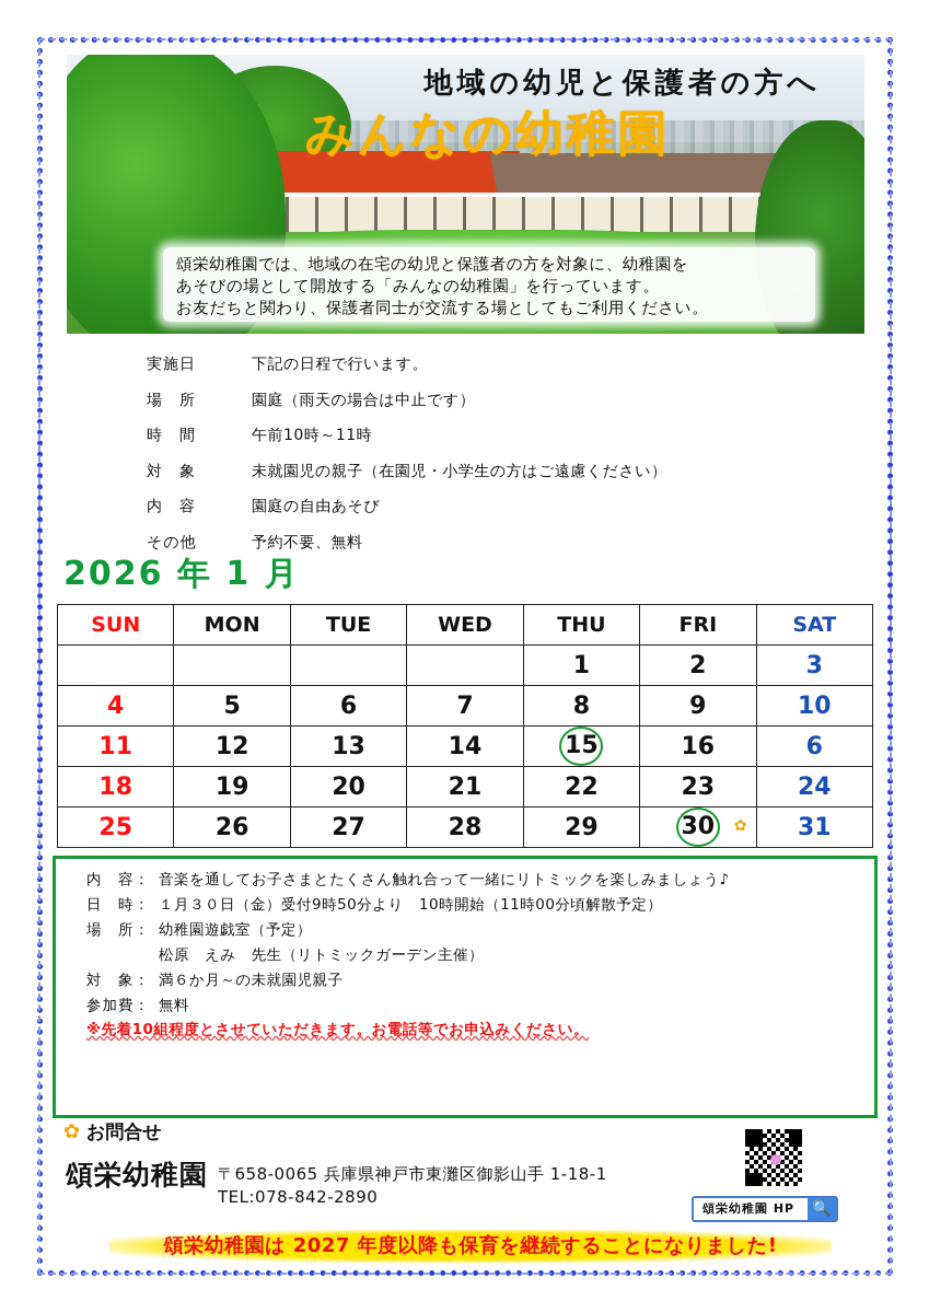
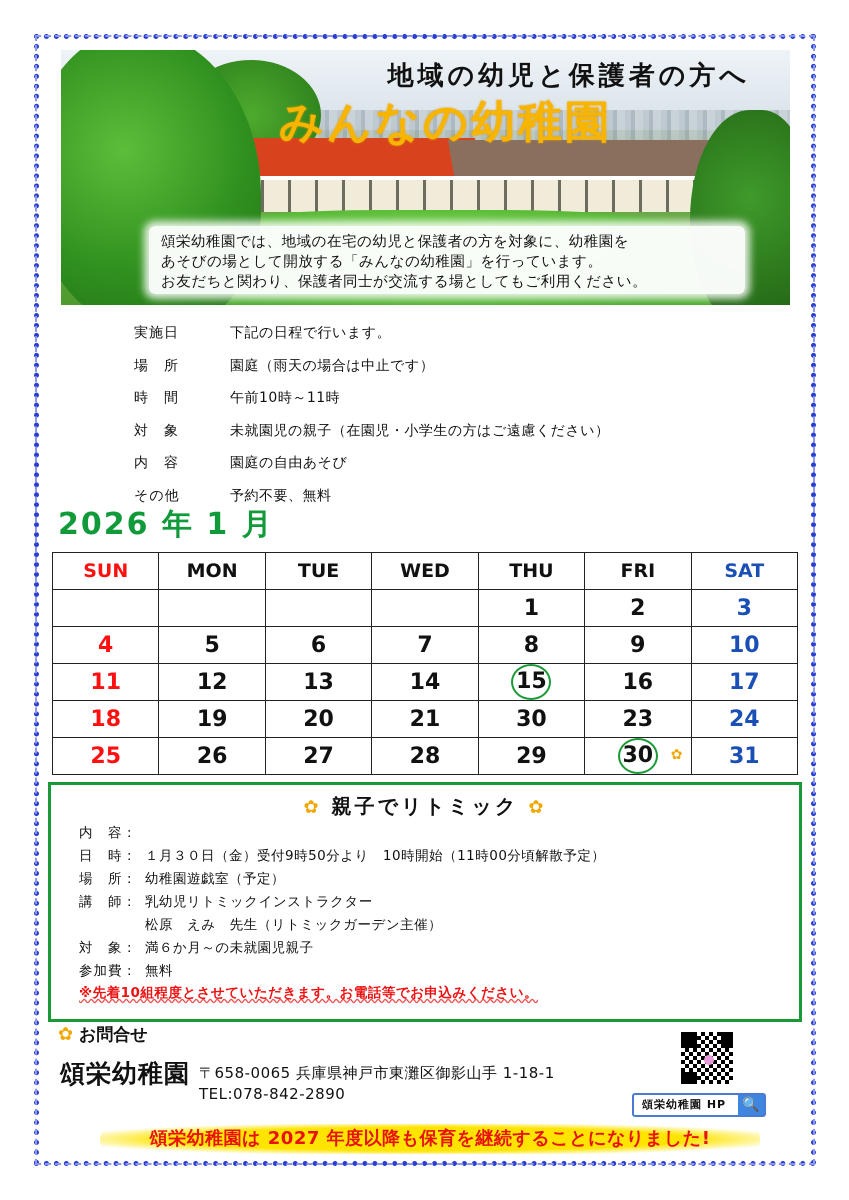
  地域の幼児と保護者の方へ
  みんなの幼稚園
  頌栄幼稚園では、地域の在宅の幼児と保護者の方を対象に、幼稚園を
  あそびの場として開放する「みんなの幼稚園」を行っています。
  お友だちと関わり、保護者同士が交流する場としてもご利用ください。
  実施日
  下記の日程で行います。
  場 所
  園庭（雨天の場合は中止です）
  時 間
  午前10時～11時
  対 象
  未就園児の親子（在園児・小学生の方はご遠慮ください）
  内 容
  園庭の自由あそび
  その他
  予約不要、無料
  2026 年 1 月
  SUN	MON	TUE	WED	THU	FRI	SAT
  				1	2	3
  4	5	6	7	8	9	10
- 11	12	13	14	15	16	6
+ 11	12	13	14	15	16	17
- 18	19	20	21	22	23	24
+ 18	19	20	21	30	23	24
  25	26	27	28	29	30 ✿	31
+ ✿ 親子でリトミック ✿
  内 容：
- 音楽を通してお子さまとたくさん触れ合って一緒にリトミックを楽しみましょう♪
  日 時：
  １月３０日（金）受付9時50分より 10時開始（11時00分頃解散予定）
  場 所：
  幼稚園遊戯室（予定）
+ 講 師：
+ 乳幼児リトミックインストラクター
  松原 えみ 先生（リトミックガーデン主催）
  対 象：
  満６か月～の未就園児親子
  参加費：
  無料
  ※先着10組程度とさせていただきます。お電話等でお申込みください。
  ✿ お問合せ
  頌栄幼稚園
  〒658-0065 兵庫県神戸市東灘区御影山手 1-18-1
  TEL:078-842-2890
  頌栄幼稚園 HP
  🔍
  頌栄幼稚園は 2027 年度以降も保育を継続することになりました!
